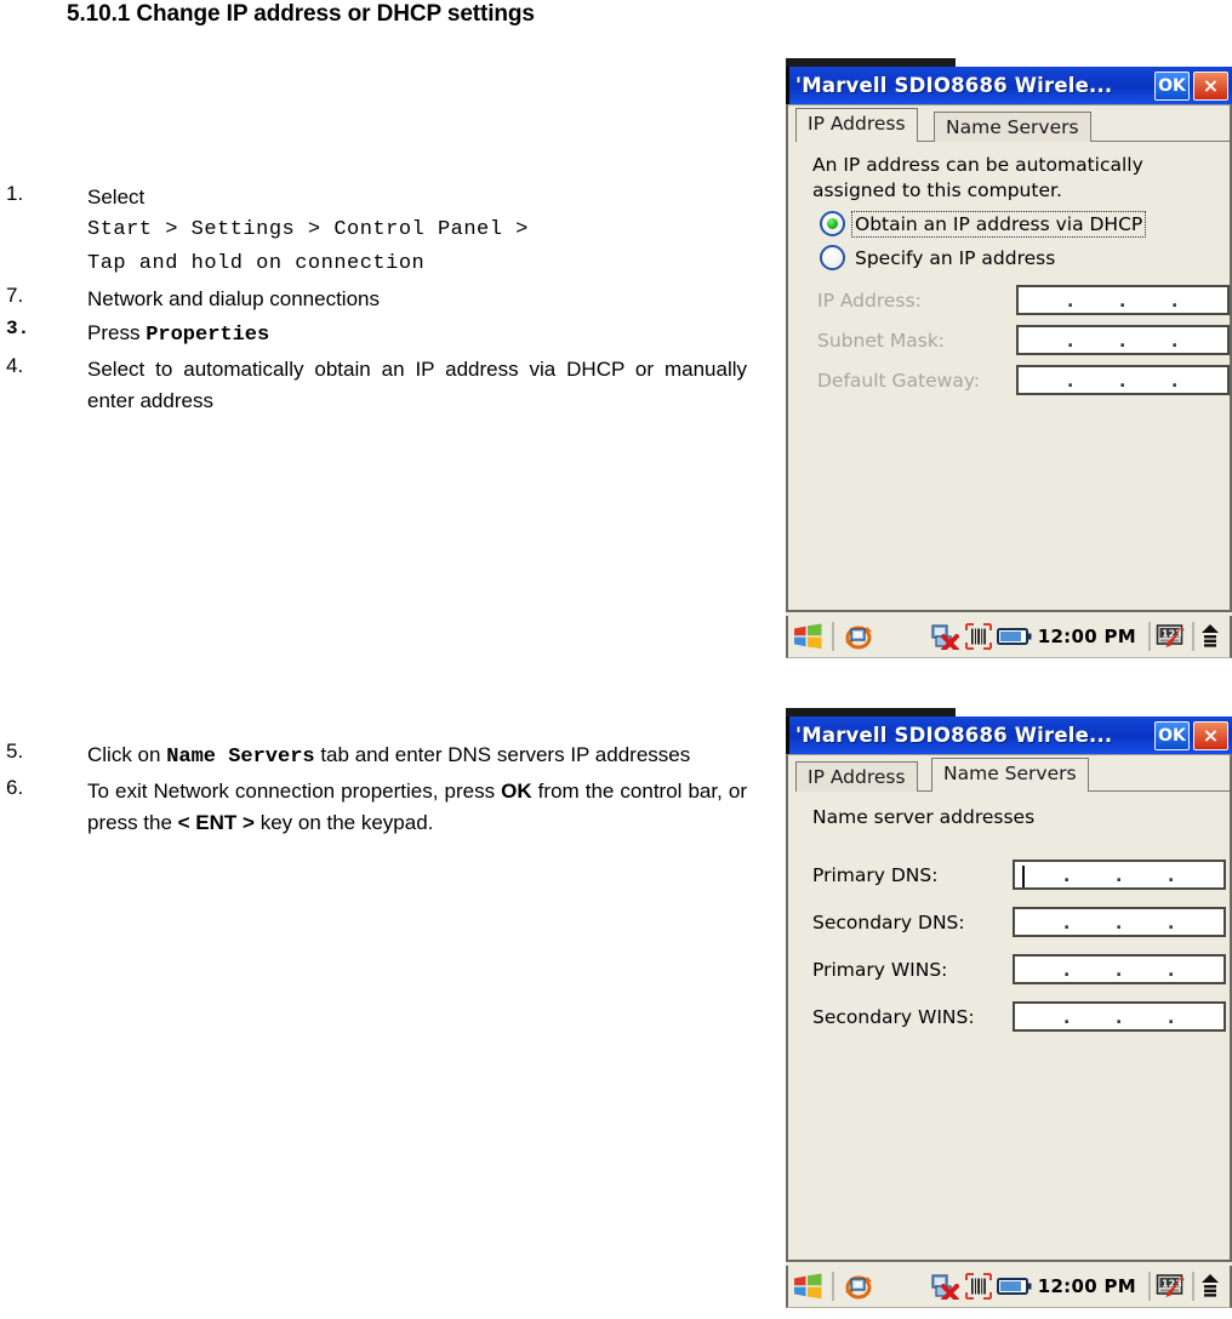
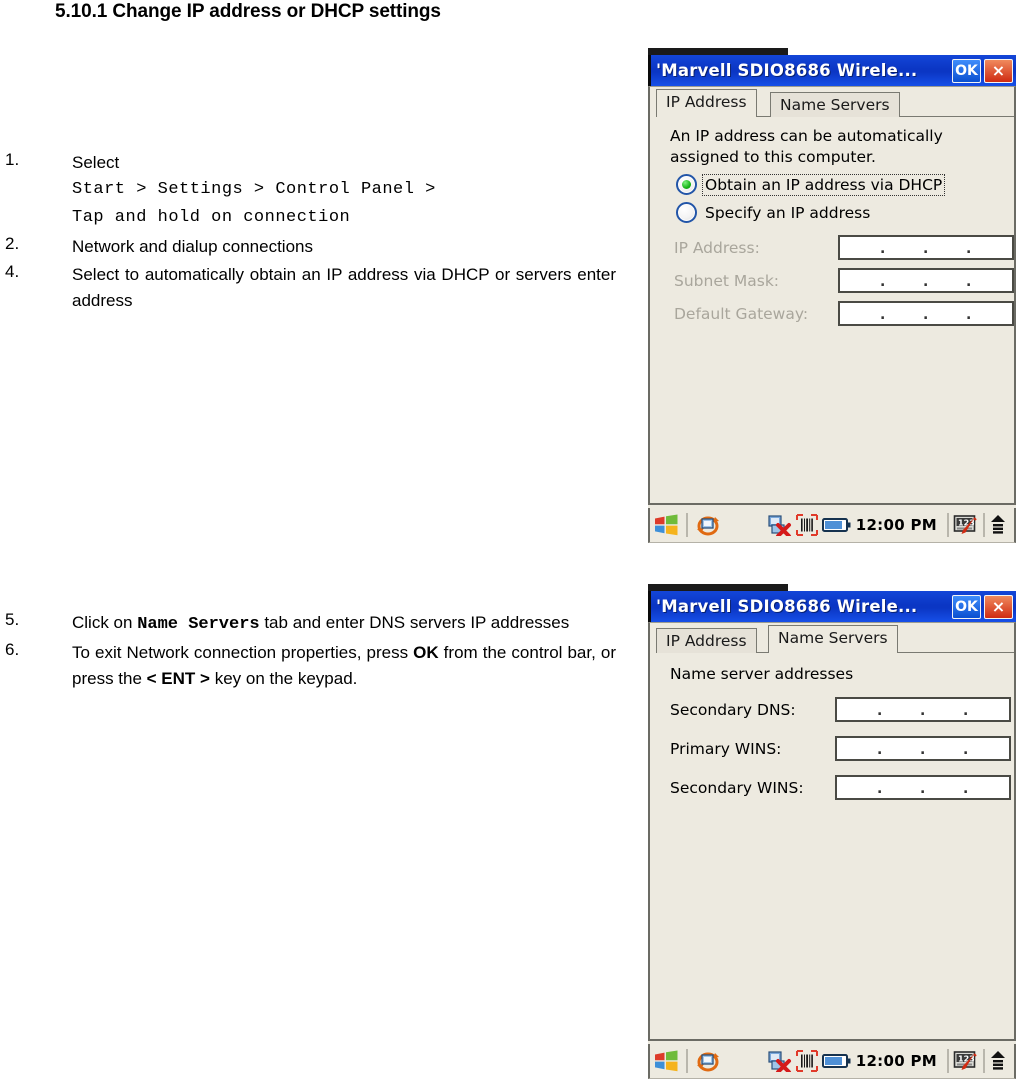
  5.10.1 Change IP address or DHCP settings
  1.
  Select
  Start > Settings > Control Panel >
  Tap and hold on connection
- 7.
+ 2.
  Network and dialup connections
- 3.
- Press Properties
  4.
- Select to automatically obtain an IP address via DHCP or manually enter address
+ Select to automatically obtain an IP address via DHCP or servers enter address
  5.
  Click on Name Servers tab and enter DNS servers IP addresses
  6.
  To exit Network connection properties, press OK from the control bar, or press the < ENT > key on the keypad.
  'Marvell SDIO8686 Wirele...
  OK
  ×
  IP Address
  Name Servers
  An IP address can be automatically assigned to this computer.
  Obtain an IP address via DHCP
  Specify an IP address
  IP Address:
  Subnet Mask:
  Default Gateway:
  12:00 PM
  123
  'Marvell SDIO8686 Wirele...
  OK
  ×
  IP Address
  Name Servers
  Name server addresses
- Primary DNS:
  Secondary DNS:
  Primary WINS:
  Secondary WINS:
  12:00 PM
  123
